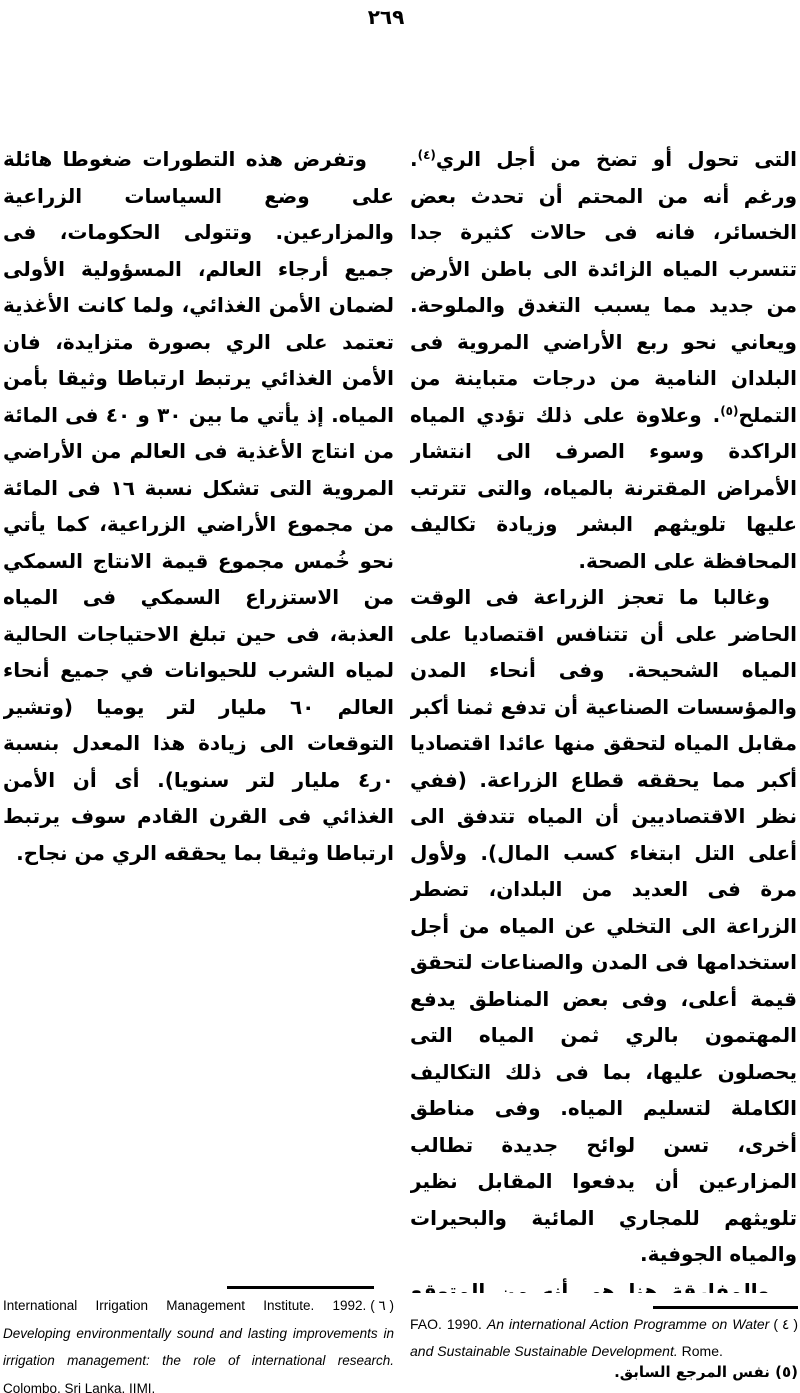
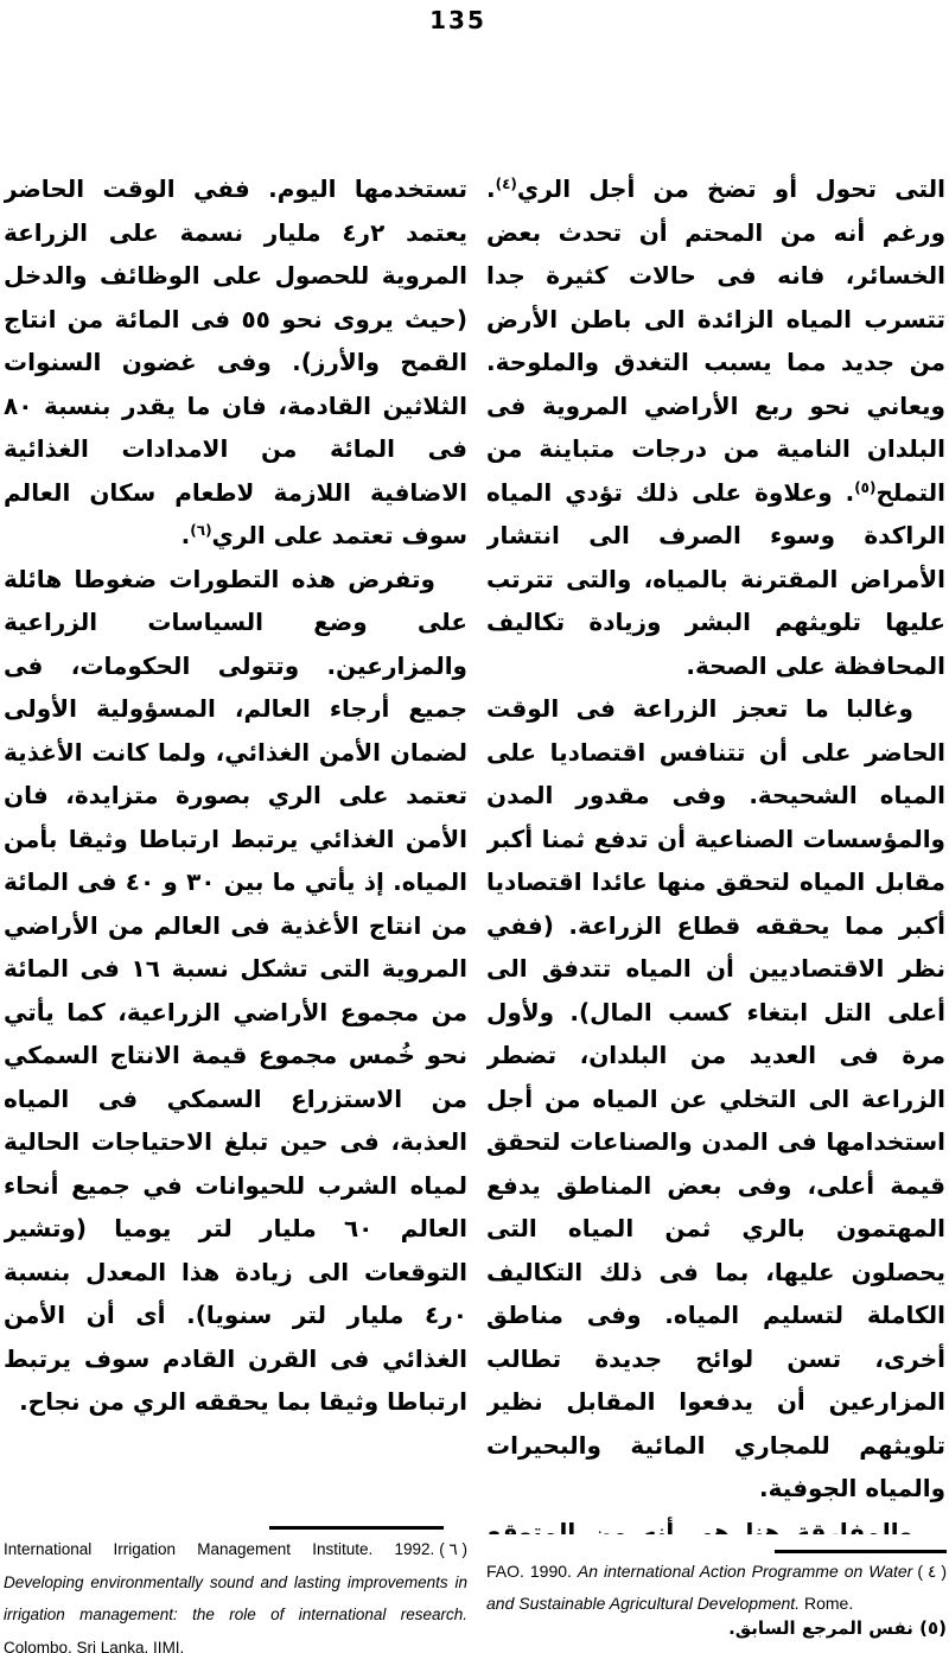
- ٢٦٩
+ 135
  التى تحول أو تضخ من أجل الري(٤). ورغم أنه من المحتم أن تحدث بعض الخسائر، فانه فى حالات كثيرة جدا تتسرب المياه الزائدة الى باطن الأرض من جديد مما يسبب التغدق والملوحة. ويعاني نحو ربع الأراضي المروية فى البلدان النامية من درجات متباينة من التملح(٥). وعلاوة على ذلك تؤدي المياه الراكدة وسوء الصرف الى انتشار الأمراض المقترنة بالمياه، والتى تترتب عليها تلويثهم البشر وزيادة تكاليف المحافظة على الصحة.
- وغالبا ما تعجز الزراعة فى الوقت الحاضر على أن تتنافس اقتصاديا على المياه الشحيحة. وفى أنحاء المدن والمؤسسات الصناعية أن تدفع ثمنا أكبر مقابل المياه لتحقق منها عائدا اقتصاديا أكبر مما يحققه قطاع الزراعة. (ففي نظر الاقتصاديين أن المياه تتدفق الى أعلى التل ابتغاء كسب المال). ولأول مرة فى العديد من البلدان، تضطر الزراعة الى التخلي عن المياه من أجل استخدامها فى المدن والصناعات لتحقق قيمة أعلى، وفى بعض المناطق يدفع المهتمون بالري ثمن المياه التى يحصلون عليها، بما فى ذلك التكاليف الكاملة لتسليم المياه. وفى مناطق أخرى، تسن لوائح جديدة تطالب المزارعين أن يدفعوا المقابل نظير تلويثهم للمجاري المائية والبحيرات والمياه الجوفية.
+ وغالبا ما تعجز الزراعة فى الوقت الحاضر على أن تتنافس اقتصاديا على المياه الشحيحة. وفى مقدور المدن والمؤسسات الصناعية أن تدفع ثمنا أكبر مقابل المياه لتحقق منها عائدا اقتصاديا أكبر مما يحققه قطاع الزراعة. (ففي نظر الاقتصاديين أن المياه تتدفق الى أعلى التل ابتغاء كسب المال). ولأول مرة فى العديد من البلدان، تضطر الزراعة الى التخلي عن المياه من أجل استخدامها فى المدن والصناعات لتحقق قيمة أعلى، وفى بعض المناطق يدفع المهتمون بالري ثمن المياه التى يحصلون عليها، بما فى ذلك التكاليف الكاملة لتسليم المياه. وفى مناطق أخرى، تسن لوائح جديدة تطالب المزارعين أن يدفعوا المقابل نظير تلويثهم للمجاري المائية والبحيرات والمياه الجوفية.
+ تستخدمها اليوم. ففي الوقت الحاضر يعتمد ٢ر٤ مليار نسمة على الزراعة المروية للحصول على الوظائف والدخل (حيث يروى نحو ٥٥ فى المائة من انتاج القمح والأرز). وفى غضون السنوات الثلاثين القادمة، فان ما يقدر بنسبة ٨٠ فى المائة من الامدادات الغذائية الاضافية اللازمة لاطعام سكان العالم سوف تعتمد على الري(٦).
  وتفرض هذه التطورات ضغوطا هائلة على وضع السياسات الزراعية والمزارعين. وتتولى الحكومات، فى جميع أرجاء العالم، المسؤولية الأولى لضمان الأمن الغذائي، ولما كانت الأغذية تعتمد على الري بصورة متزايدة، فان الأمن الغذائي يرتبط ارتباطا وثيقا بأمن المياه. إذ يأتي ما بين ٣٠ و ٤٠ فى المائة من انتاج الأغذية فى العالم من الأراضي المروية التى تشكل نسبة ١٦ فى المائة من مجموع الأراضي الزراعية، كما يأتي نحو خُمس مجموع قيمة الانتاج السمكي من الاستزراع السمكي فى المياه العذبة، فى حين تبلغ الاحتياجات الحالية لمياه الشرب للحيوانات في جميع أنحاء العالم ٦٠ مليار لتر يوميا (وتشير التوقعات الى زيادة هذا المعدل بنسبة ٠ر٤ مليار لتر سنويا). أى أن الأمن الغذائي فى القرن القادم سوف يرتبط ارتباطا وثيقا بما يحققه الري من نجاح.
  ( ٦ )
  International Irrigation Management Institute. 1992. Developing environmentally sound and lasting improvements in irrigation management: the role of international research. Colombo, Sri Lanka, IIMI.
  ( ٤ )
- FAO. 1990. An international Action Programme on Water and Sustainable Sustainable Development. Rome.
+ FAO. 1990. An international Action Programme on Water and Sustainable Agricultural Development. Rome.
  (٥) نفس المرجع السابق.
